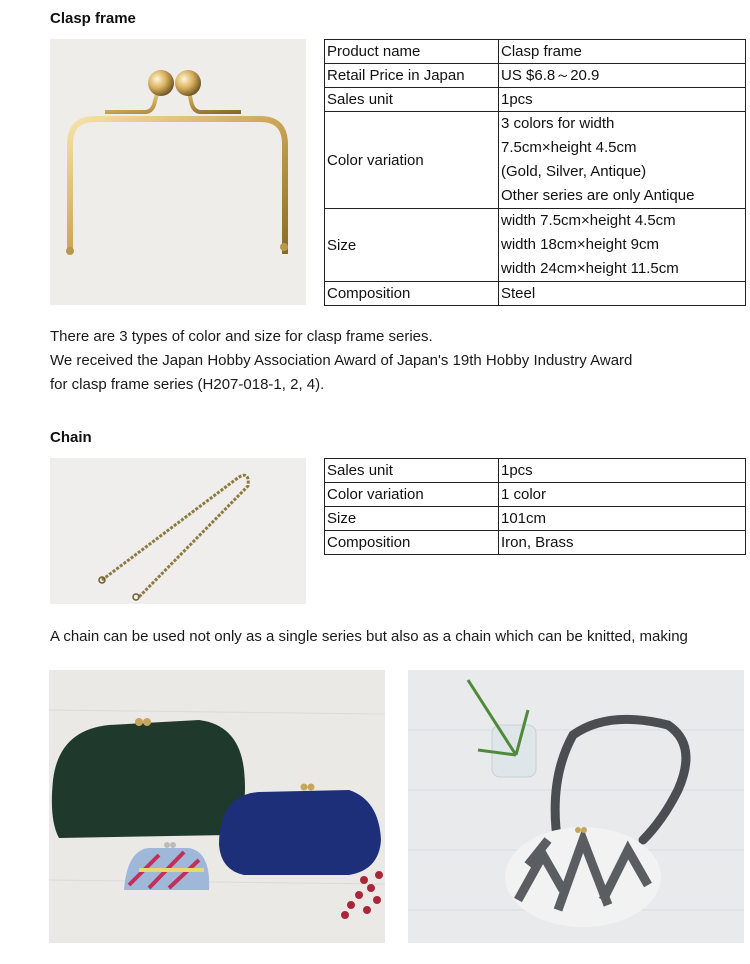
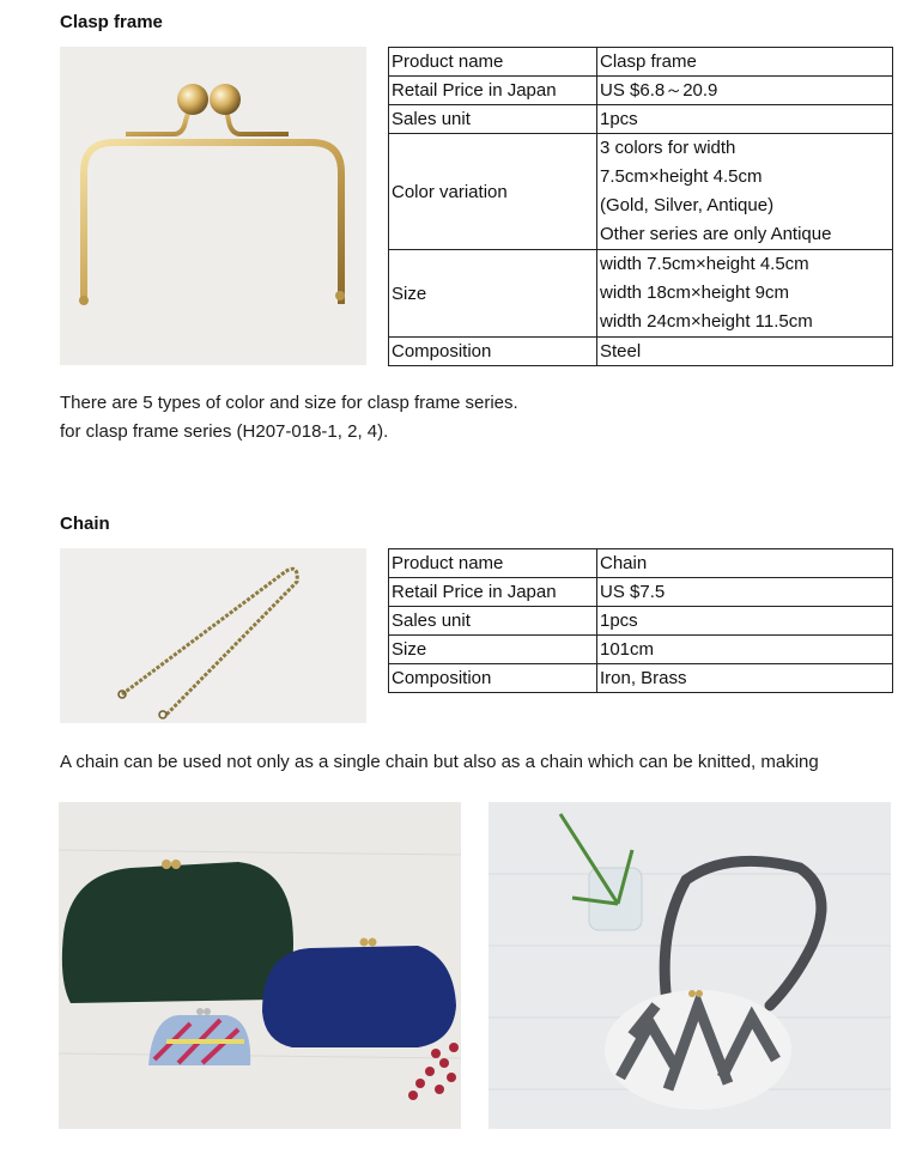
  Clasp frame
  Product name	Clasp frame
  Retail Price in Japan	US $6.8～20.9
  Sales unit	1pcs
  Color variation	3 colors for width 7.5cm×height 4.5cm (Gold, Silver, Antique) Other series are only Antique
  Size	width 7.5cm×height 4.5cm width 18cm×height 9cm width 24cm×height 11.5cm
  Composition	Steel
- There are 3 types of color and size for clasp frame series.
+ There are 5 types of color and size for clasp frame series.
- We received the Japan Hobby Association Award of Japan's 19th Hobby Industry Award
  for clasp frame series (H207-018-1, 2, 4).
  Chain
+ Product name	Chain
+ Retail Price in Japan	US $7.5
  Sales unit	1pcs
- Color variation	1 color
  Size	101cm
  Composition	Iron, Brass
- A chain can be used not only as a single series but also as a chain which can be knitted, making
+ A chain can be used not only as a single chain but also as a chain which can be knitted, making
